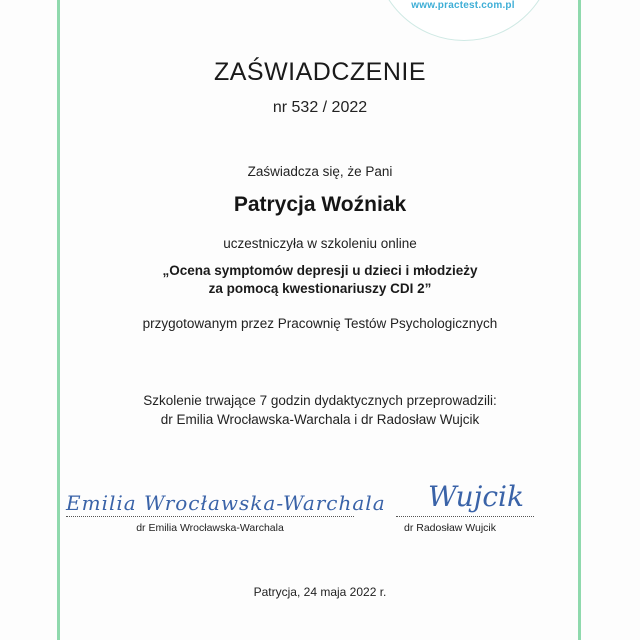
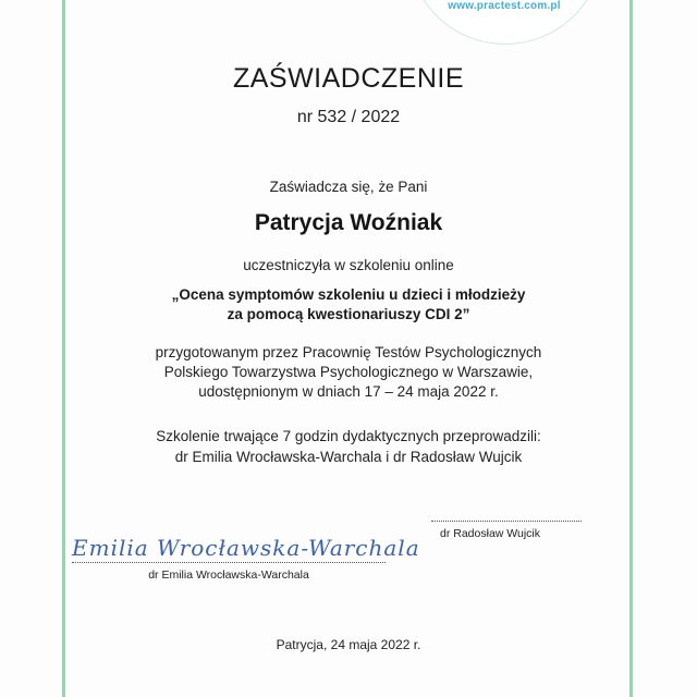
  www.practest.com.pl
  ZAŚWIADCZENIE
  nr 532 / 2022
  Zaświadcza się, że Pani
  Patrycja Woźniak
  uczestniczyła w szkoleniu online
- „Ocena symptomów depresji u dzieci i młodzieży
+ „Ocena symptomów szkoleniu u dzieci i młodzieży
  za pomocą kwestionariuszy CDI 2”
  przygotowanym przez Pracownię Testów Psychologicznych
+ Polskiego Towarzystwa Psychologicznego w Warszawie,
+ udostępnionym w dniach 17 – 24 maja 2022 r.
  Szkolenie trwające 7 godzin dydaktycznych przeprowadzili:
  dr Emilia Wrocławska-Warchala i dr Radosław Wujcik
  Emilia Wrocławska-Warchala
  dr Emilia Wrocławska-Warchala
- Wujcik
  dr Radosław Wujcik
  Patrycja, 24 maja 2022 r.
